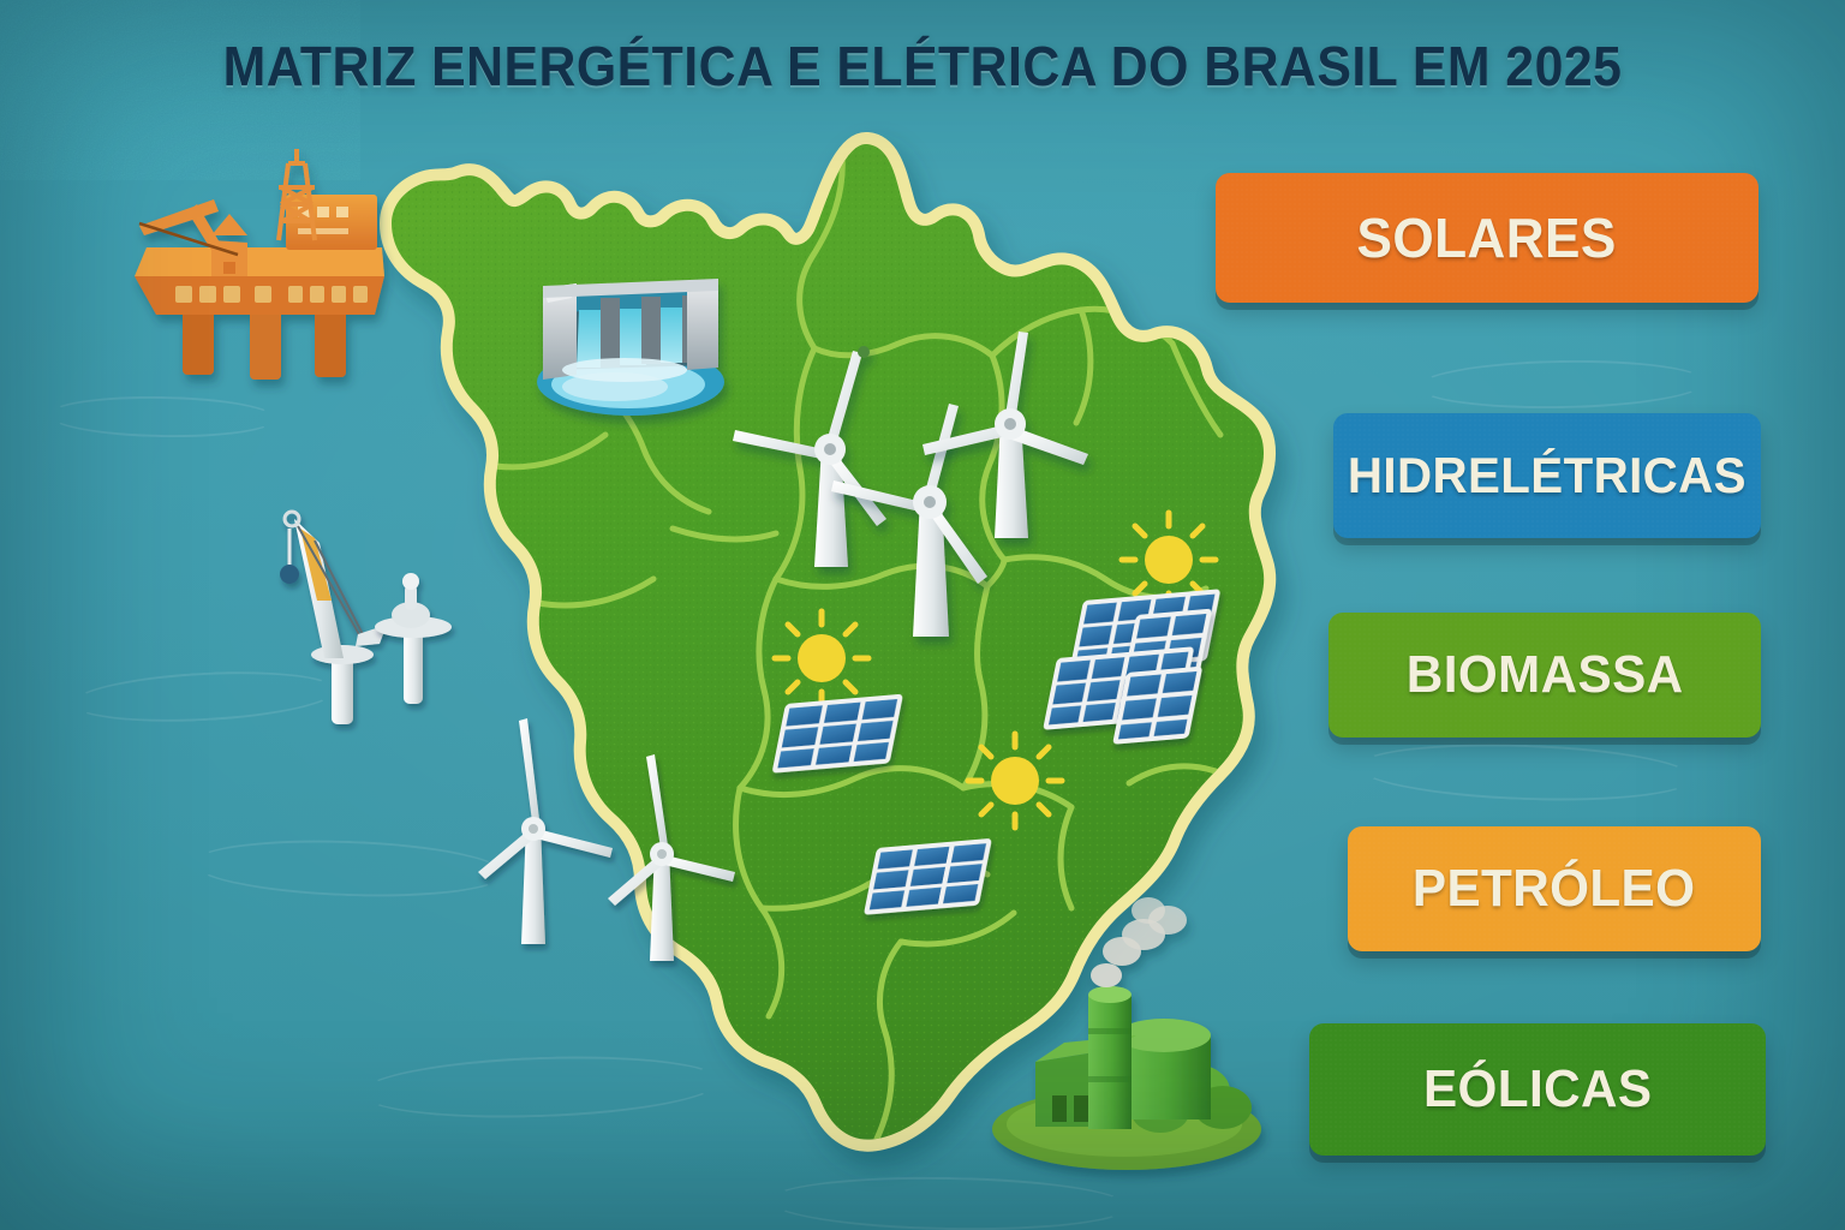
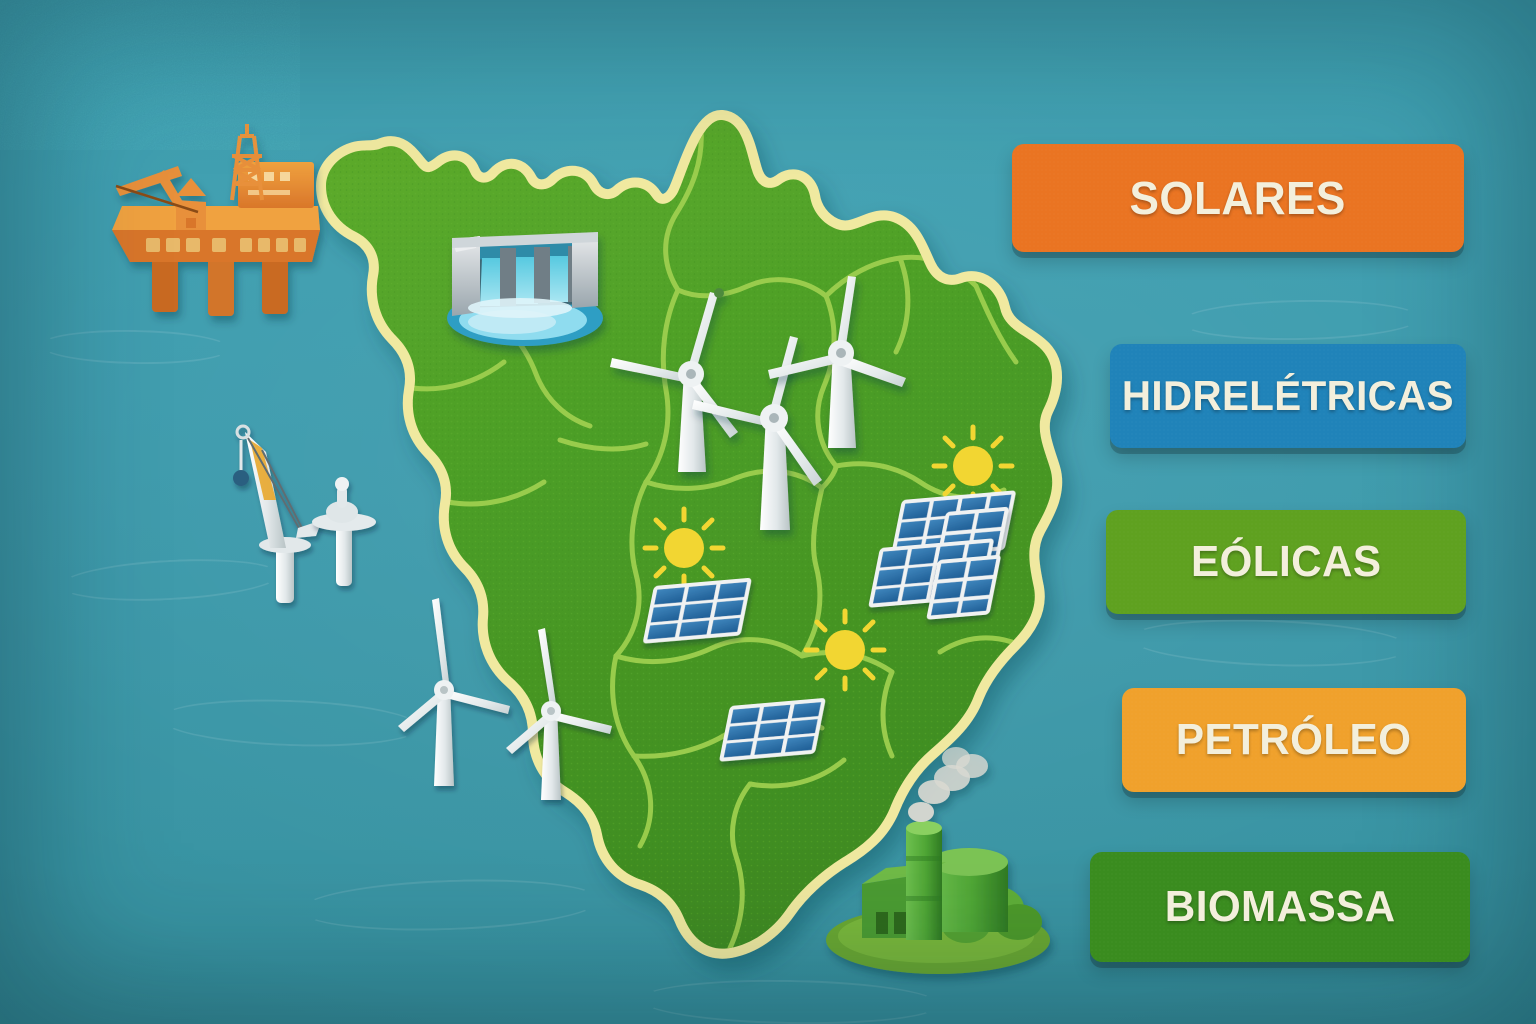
- MATRIZ ENERGÉTICA E ELÉTRICA DO BRASIL EM 2025
  SOLARES
  HIDRELÉTRICAS
- BIOMASSA
+ EÓLICAS
  PETRÓLEO
- EÓLICAS
+ BIOMASSA
